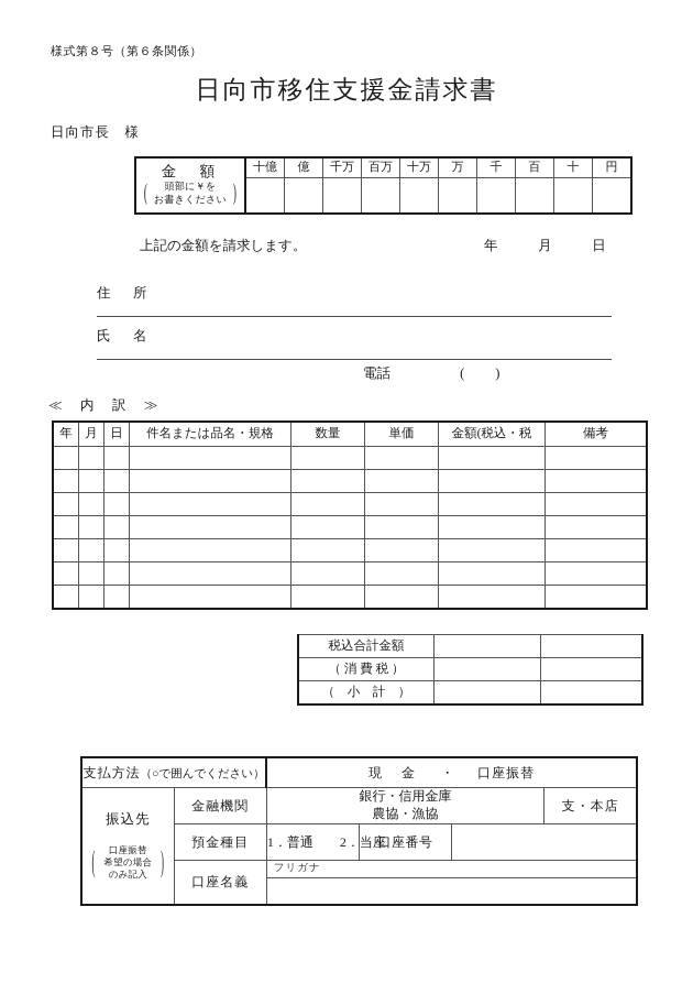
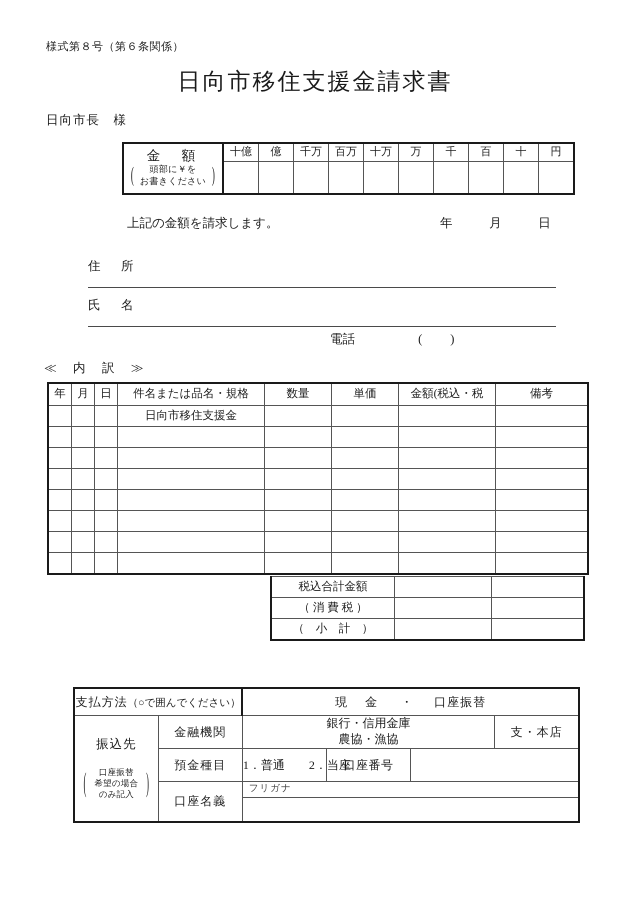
  様式第８号（第６条関係）
  日向市移住支援金請求書
  日向市長 様
  金 額 頭部に￥を お書きください	十億	億	千万	百万	十万	万	千	百	十	円
  上記の金額を請求します。
  年 月 日
  住 所
  氏 名
  電話 ( )
  ≪ 内 訳 ≫
  年	月	日	件名または品名・規格	数量	単価	金額(税込・税	備考
+ 			日向市移住支援金
  税込合計金額
  （ 消 費 税 ）
  （ 小 計 ）
  支払方法（○で囲んでください）	現 金 ・ 口座振替
  振込先 口座振替 希望の場合 のみ記入	金融機関	銀行・信用金庫 農協・漁協	支・本店
  預金種目	1．普通 2．当	口座番号
  口座名義	フリガナ
